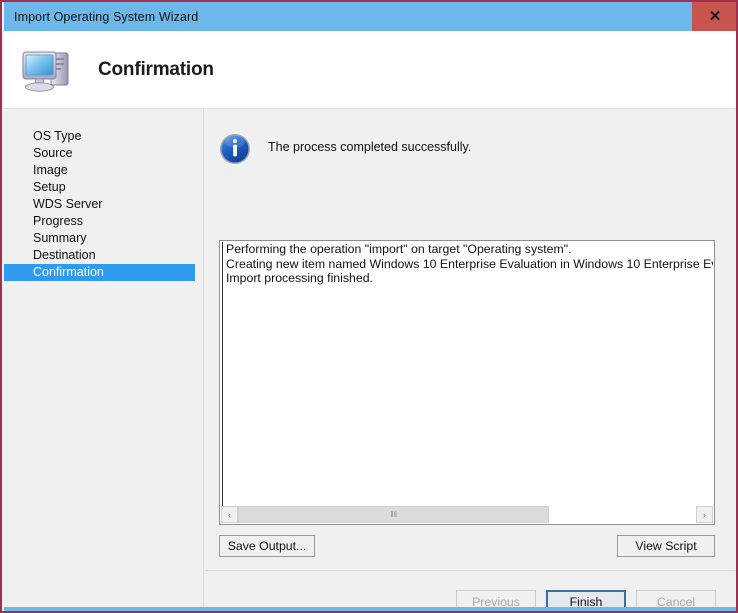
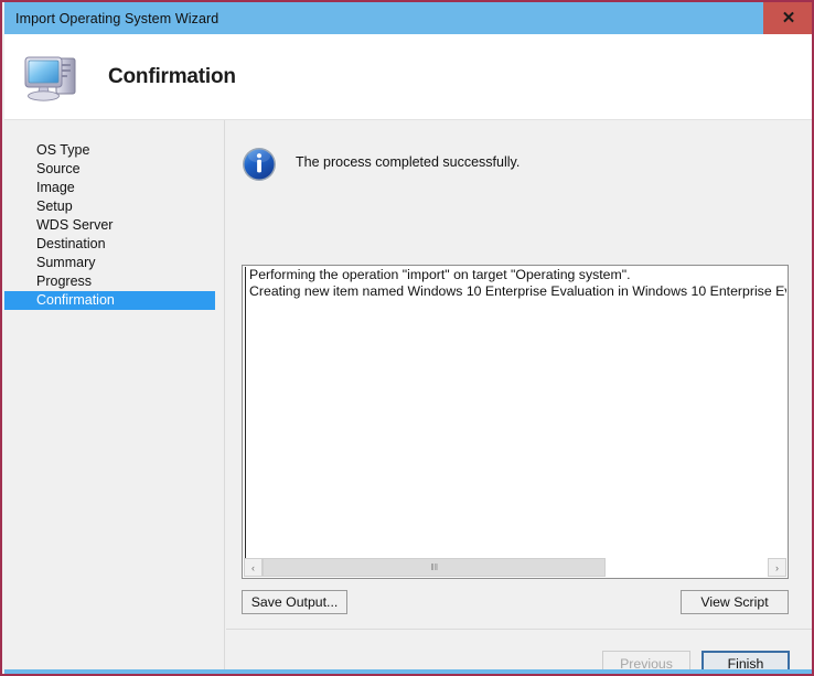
  Import Operating System Wizard
  ✕
  Confirmation
  OS Type
  Source
  Image
  Setup
  WDS Server
- Progress
+ Destination
  Summary
- Destination
+ Progress
  Confirmation
  The process completed successfully.
  Performing the operation "import" on target "Operating system".
  Creating new item named Windows 10 Enterprise Evaluation in Windows 10 Enterprise E
- Import processing finished.
  ‹
  ‖‖
  ›
  Save Output...
  View Script
  Previous
  Finish
- Cancel
